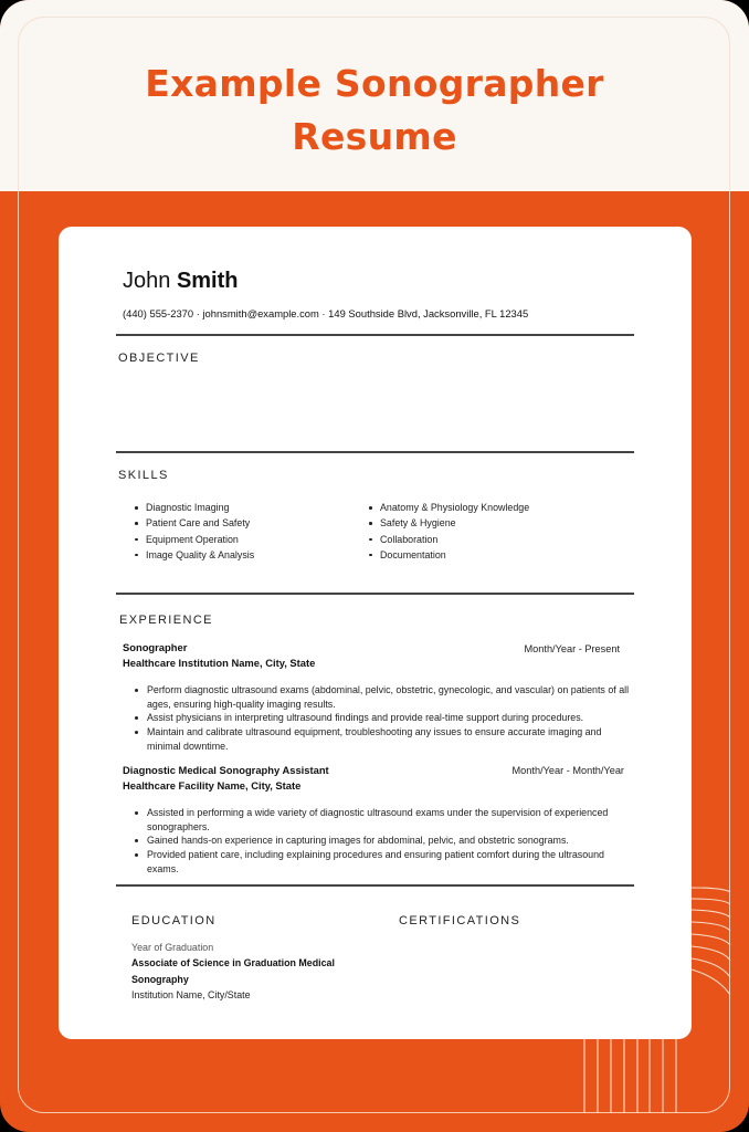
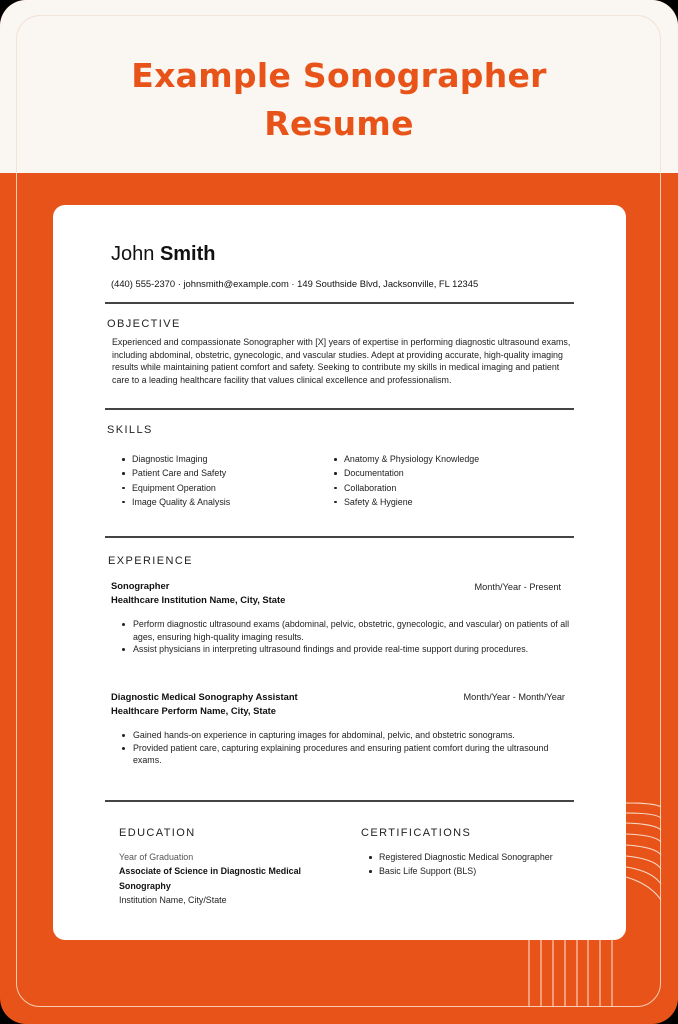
  Example Sonographer
  Resume
  John Smith
  (440) 555-2370 · johnsmith@example.com · 149 Southside Blvd, Jacksonville, FL 12345
  OBJECTIVE
+ Experienced and compassionate Sonographer with [X] years of expertise in performing diagnostic ultrasound exams, including abdominal, obstetric, gynecologic, and vascular studies. Adept at providing accurate, high-quality imaging results while maintaining patient comfort and safety. Seeking to contribute my skills in medical imaging and patient care to a leading healthcare facility that values clinical excellence and professionalism.
  SKILLS
  Diagnostic Imaging
  Patient Care and Safety
  Equipment Operation
  Image Quality & Analysis
  Anatomy & Physiology Knowledge
- Safety & Hygiene
+ Documentation
  Collaboration
- Documentation
+ Safety & Hygiene
  EXPERIENCE
  Sonographer
  Healthcare Institution Name, City, State
  Month/Year - Present
  Perform diagnostic ultrasound exams (abdominal, pelvic, obstetric, gynecologic, and vascular) on patients of all ages, ensuring high-quality imaging results.
  Assist physicians in interpreting ultrasound findings and provide real-time support during procedures.
- Maintain and calibrate ultrasound equipment, troubleshooting any issues to ensure accurate imaging and minimal downtime.
  Diagnostic Medical Sonography Assistant
- Healthcare Facility Name, City, State
+ Healthcare Perform Name, City, State
  Month/Year - Month/Year
- Assisted in performing a wide variety of diagnostic ultrasound exams under the supervision of experienced sonographers.
  Gained hands-on experience in capturing images for abdominal, pelvic, and obstetric sonograms.
- Provided patient care, including explaining procedures and ensuring patient comfort during the ultrasound exams.
+ Provided patient care, capturing explaining procedures and ensuring patient comfort during the ultrasound exams.
  EDUCATION
  Year of Graduation
- Associate of Science in Graduation Medical Sonography
+ Associate of Science in Diagnostic Medical Sonography
  Institution Name, City/State
  CERTIFICATIONS
+ Registered Diagnostic Medical Sonographer
+ Basic Life Support (BLS)
